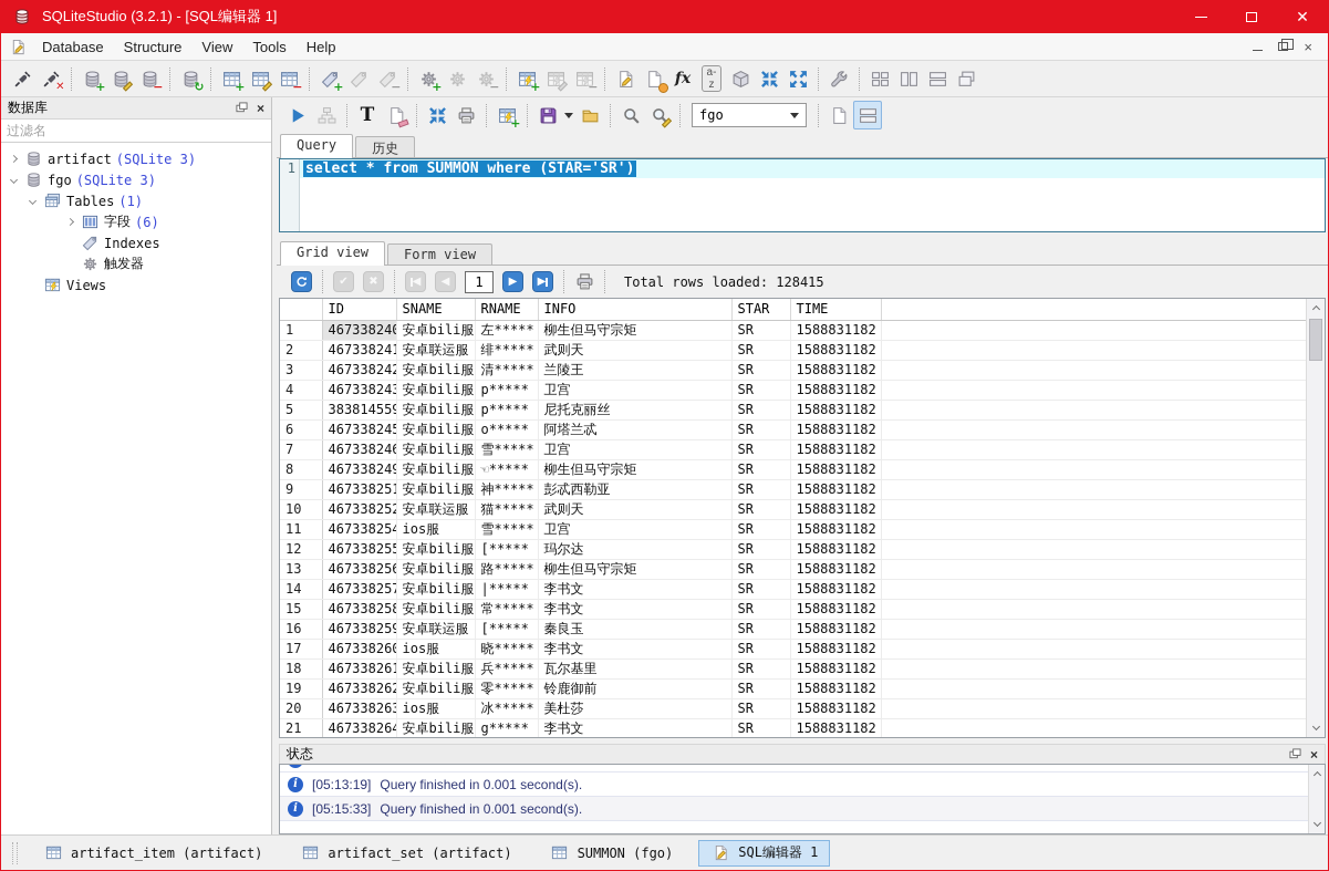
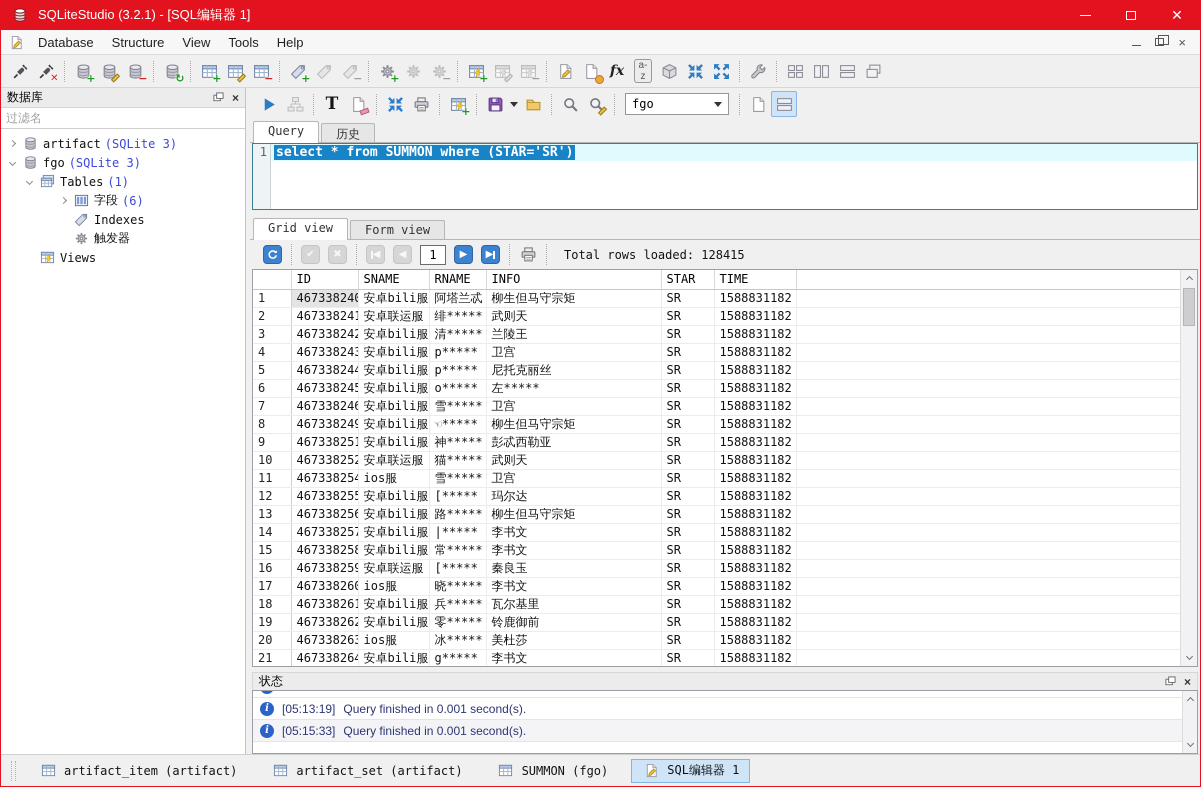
  SQLiteStudio (3.2.1) - [SQL编辑器 1]
  ✕
  Database
  Structure
  View
  Tools
  Help
  ×
  ✕
  +
  −
  ↻
  +
  −
  +
  −
  +
  −
  +
  −
  fx
  a-z
  数据库
  ×
  过滤名
  artifact
  (SQLite 3)
  fgo
  (SQLite 3)
  Tables
  (1)
  字段
  (6)
  Indexes
  触发器
  Views
  T
  +
  fgo
  Query
  历史
  1
  select * from SUMMON where (STAR='SR')
  Grid view
  Form view
  ✔
  ✖
  ◀
  ◀
  1
  ▶
  ▶
  Total rows loaded: 128415
  	ID	SNAME	RNAME	INFO	STAR	TIME
- 1	467338240	安卓bili服	左*****	柳生但马守宗矩	SR	1588831182
+ 1	467338240	安卓bili服	阿塔兰忒	柳生但马守宗矩	SR	1588831182
  2	467338241	安卓联运服	绯*****	武则天	SR	1588831182
  3	467338242	安卓bili服	清*****	兰陵王	SR	1588831182
  4	467338243	安卓bili服	p*****	卫宫	SR	1588831182
- 5	383814559	安卓bili服	p*****	尼托克丽丝	SR	1588831182
+ 5	467338244	安卓bili服	p*****	尼托克丽丝	SR	1588831182
- 6	467338245	安卓bili服	o*****	阿塔兰忒	SR	1588831182
+ 6	467338245	安卓bili服	o*****	左*****	SR	1588831182
  7	467338246	安卓bili服	雪*****	卫宫	SR	1588831182
  8	467338249	安卓bili服	☜*****	柳生但马守宗矩	SR	1588831182
  9	467338251	安卓bili服	神*****	彭忒西勒亚	SR	1588831182
  10	467338252	安卓联运服	猫*****	武则天	SR	1588831182
  11	467338254	ios服	雪*****	卫宫	SR	1588831182
  12	467338255	安卓bili服	[*****	玛尔达	SR	1588831182
  13	467338256	安卓bili服	路*****	柳生但马守宗矩	SR	1588831182
  14	467338257	安卓bili服	|*****	李书文	SR	1588831182
  15	467338258	安卓bili服	常*****	李书文	SR	1588831182
  16	467338259	安卓联运服	[*****	秦良玉	SR	1588831182
  17	467338260	ios服	晓*****	李书文	SR	1588831182
  18	467338261	安卓bili服	兵*****	瓦尔基里	SR	1588831182
  19	467338262	安卓bili服	零*****	铃鹿御前	SR	1588831182
  20	467338263	ios服	冰*****	美杜莎	SR	1588831182
  21	467338264	安卓bili服	g*****	李书文	SR	1588831182
  状态
  ×
  i
  [05:13:19]
  Query finished in 0.001 second(s).
  i
  [05:15:33]
  Query finished in 0.001 second(s).
  artifact_item (artifact)
  artifact_set (artifact)
  SUMMON (fgo)
  SQL编辑器 1
